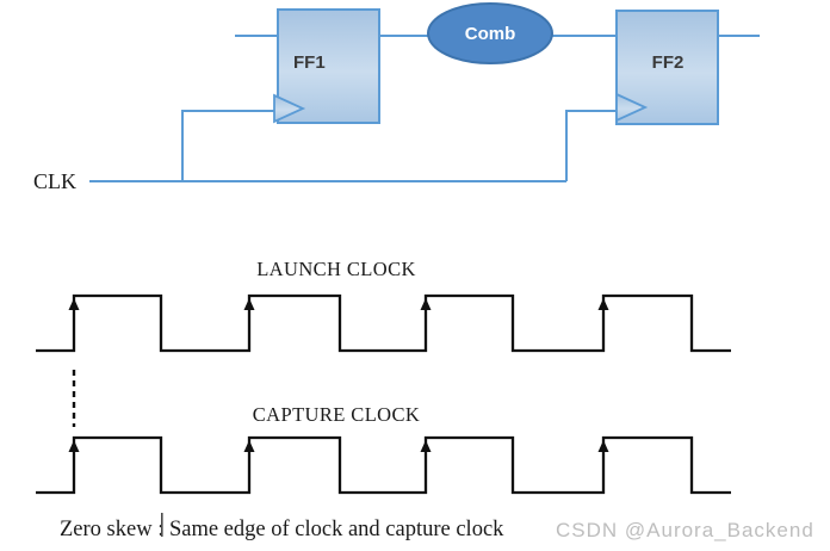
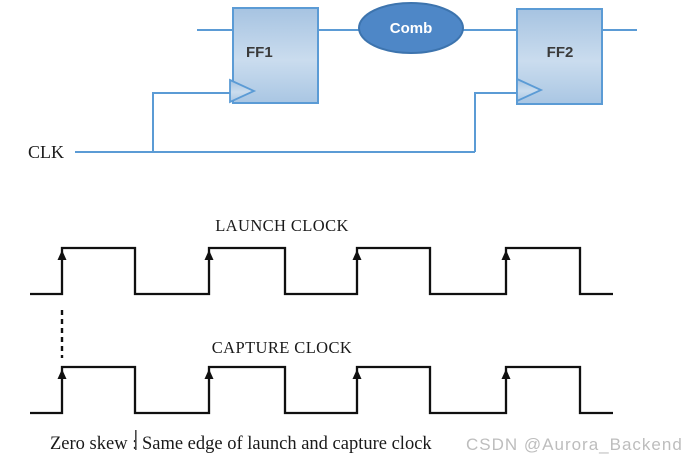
  FF1
  FF2
  Comb
  CLK
  LAUNCH CLOCK
  CAPTURE CLOCK
- Zero skew : Same edge of clock and capture clock
+ Zero skew : Same edge of launch and capture clock
  CSDN @Aurora_Backend
